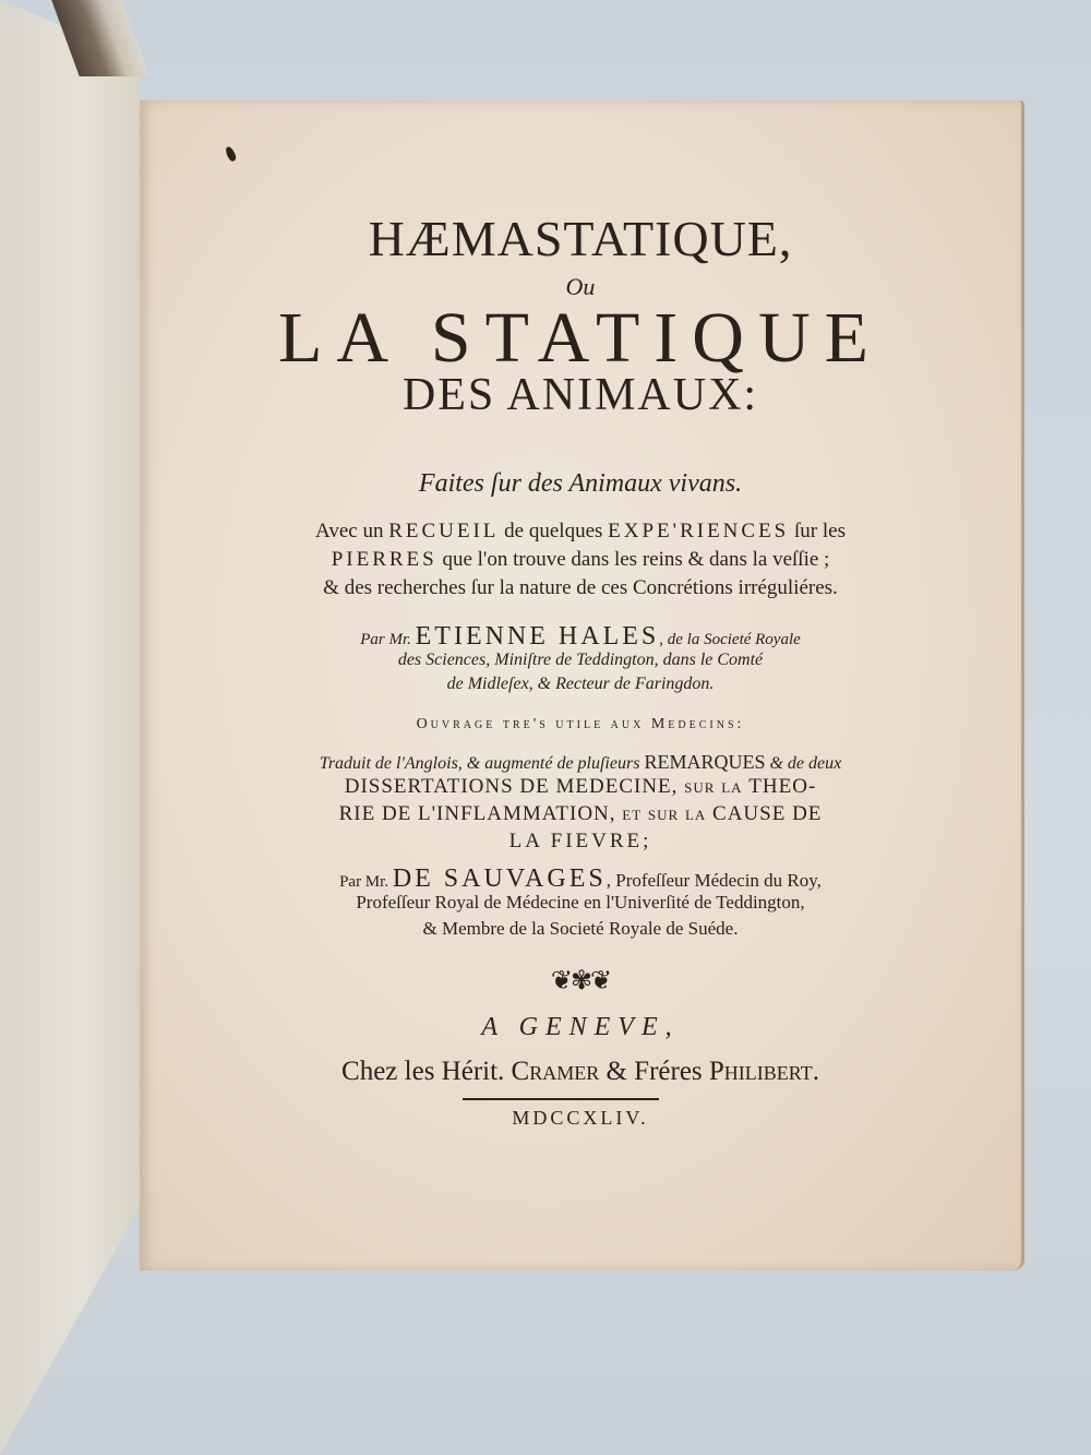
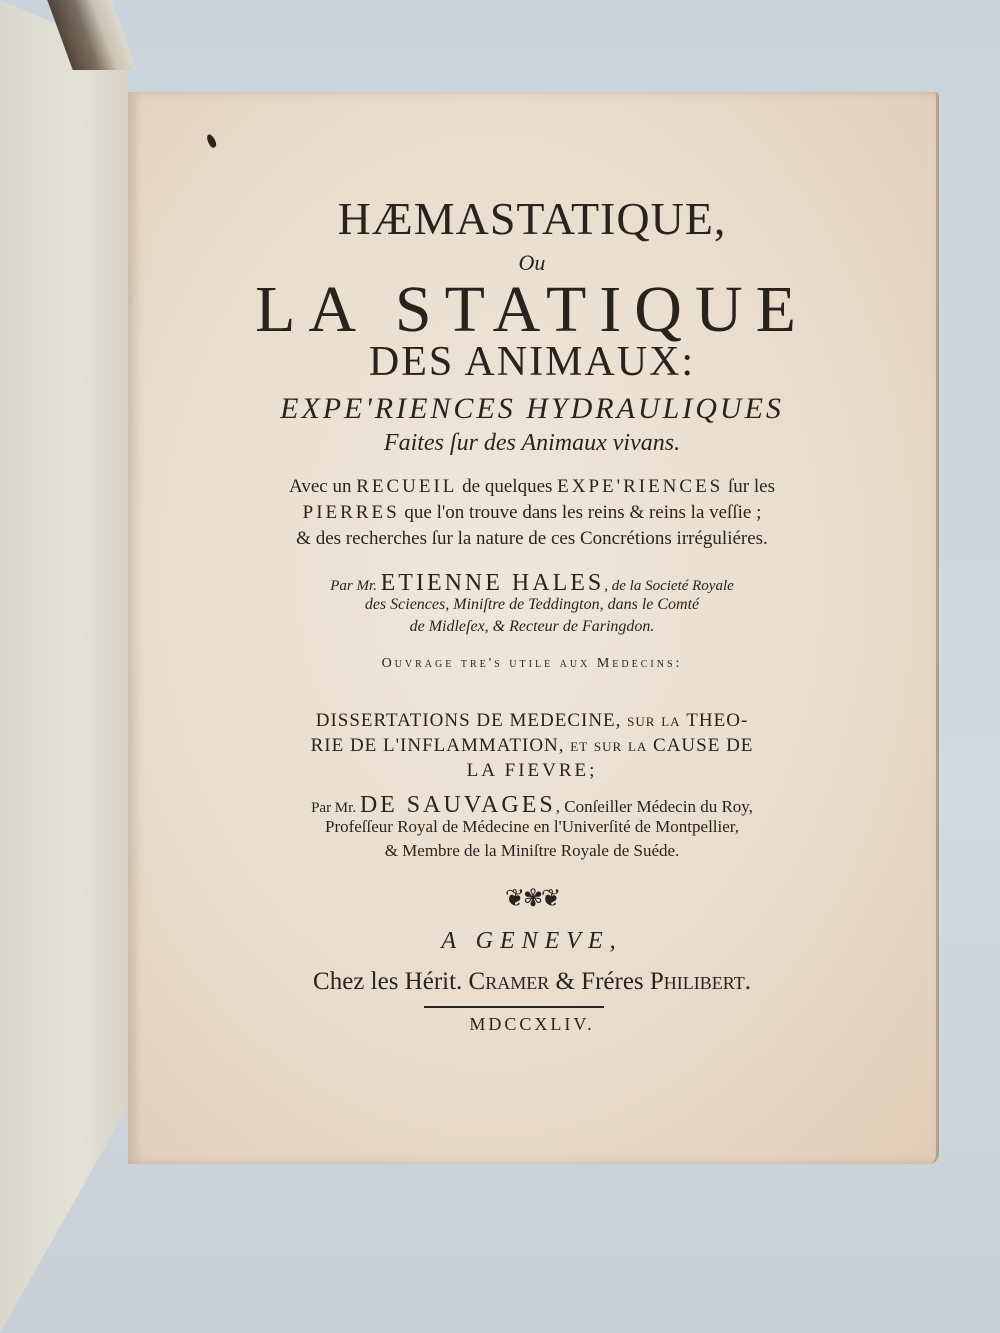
  HÆMASTATIQUE,
  Ou
  LA STATIQUE
  DES ANIMAUX:
+ EXPE'RIENCES HYDRAULIQUES
  Faites ſur des Animaux vivans.
  Avec un RECUEIL de quelques EXPE'RIENCES ſur les
- PIERRES que l'on trouve dans les reins & dans la veſſie ;
+ PIERRES que l'on trouve dans les reins & reins la veſſie ;
  & des recherches ſur la nature de ces Concrétions irréguliéres.
  Par Mr. ETIENNE HALES, de la Societé Royale
  des Sciences, Miniſtre de Teddington, dans le Comté
  de Midleſex, & Recteur de Faringdon.
  Ouvrage tre's utile aux Medecins:
- Traduit de l'Anglois, & augmenté de pluſieurs REMARQUES & de deux
  DISSERTATIONS DE MEDECINE, sur la THEO-
  RIE DE L'INFLAMMATION, et sur la CAUSE DE
  LA FIEVRE;
- Par Mr. DE SAUVAGES, Profeſſeur Médecin du Roy,
+ Par Mr. DE SAUVAGES, Conſeiller Médecin du Roy,
- Profeſſeur Royal de Médecine en l'Univerſité de Teddington,
+ Profeſſeur Royal de Médecine en l'Univerſité de Montpellier,
- & Membre de la Societé Royale de Suéde.
+ & Membre de la Miniſtre Royale de Suéde.
  ❦✾❦
  A GENEVE,
  Chez les Hérit. Cramer & Fréres Philibert.
  MDCCXLIV.
